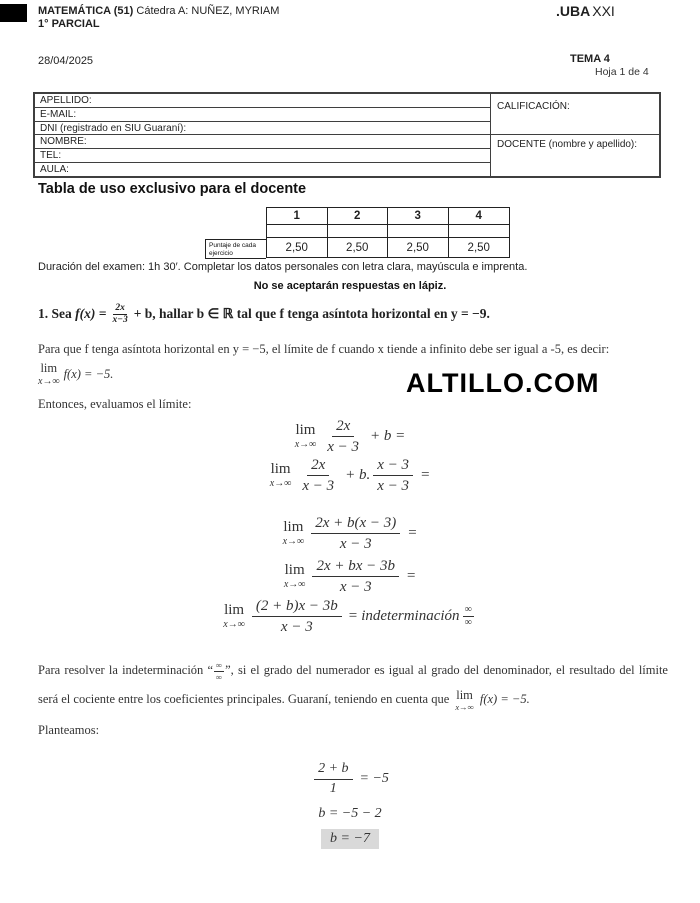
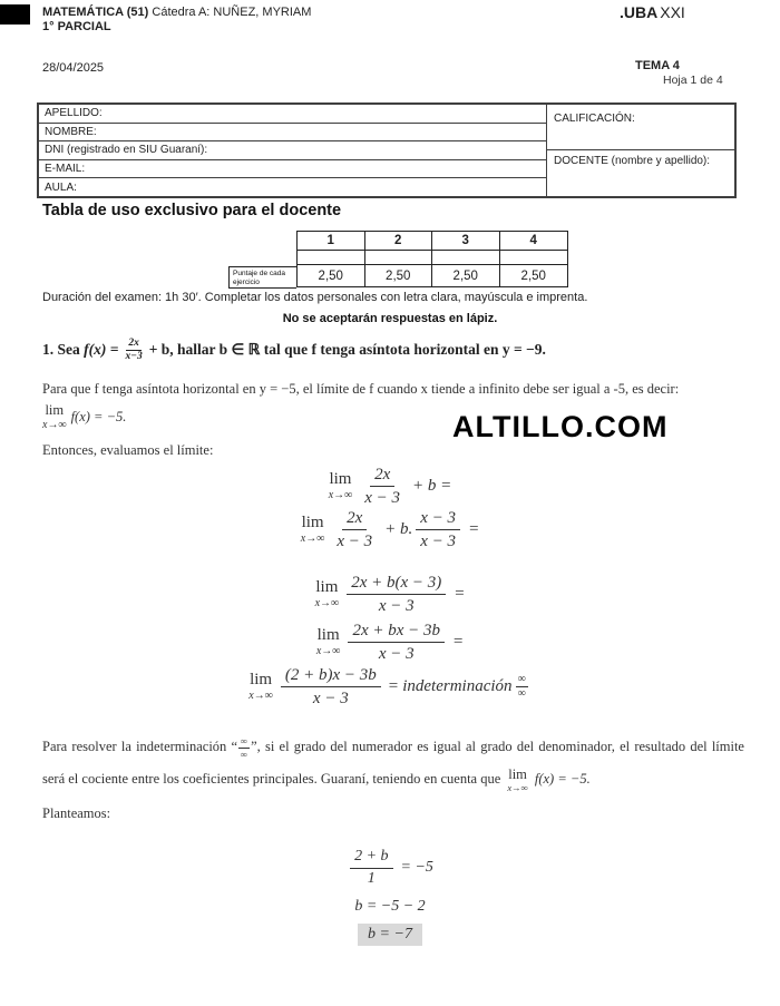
  MATEMÁTICA (51) Cátedra A: NUÑEZ, MYRIAM
  1° PARCIAL
  .UBA XXI
  28/04/2025
  TEMA 4
  Hoja 1 de 4
  APELLIDO:
- E-MAIL:
+ NOMBRE:
  DNI (registrado en SIU Guaraní):
- NOMBRE:
+ E-MAIL:
- TEL:
  AULA:
  CALIFICACIÓN:
  DOCENTE (nombre y apellido):
  Tabla de uso exclusivo para el docente
  1
  2
  3
  4
  2,50
  2,50
  2,50
  2,50
  Duración del examen: 1h 30′. Completar los datos personales con letra clara, mayúscula e imprenta.
  No se aceptarán respuestas en lápiz.
  1. Sea
  f(x) =
  2x
  x−3
  + b, hallar b ∈ ℝ tal que f tenga asíntota horizontal en y = −9.
  Para que f tenga asíntota horizontal en y = −5, el límite de f cuando x tiende a infinito debe ser igual a -5, es decir:
  lim
  x→∞
  f(x) = −5.
  ALTILLO.COM
  Entonces, evaluamos el límite:
  lim
  x→∞
  2x
  x − 3
  + b =
  lim
  x→∞
  2x
  x − 3
  + b.
  x − 3
  x − 3
  =
  lim
  x→∞
  2x + b(x − 3)
  x − 3
  =
  lim
  x→∞
  2x + bx − 3b
  x − 3
  =
  lim
  x→∞
  (2 + b)x − 3b
  x − 3
  =
  indeterminación
  ∞
  ∞
  Para resolver la indeterminación “
  ∞
  ∞
  ”, si el grado del numerador es igual al grado del denominador, el resultado del límite será el cociente entre los coeficientes principales. Guaraní, teniendo en cuenta que
  lim
  x→∞
  f(x) = −5.
  Planteamos:
  2 + b
  1
  = −5
  b = −5 − 2
  b = −7
